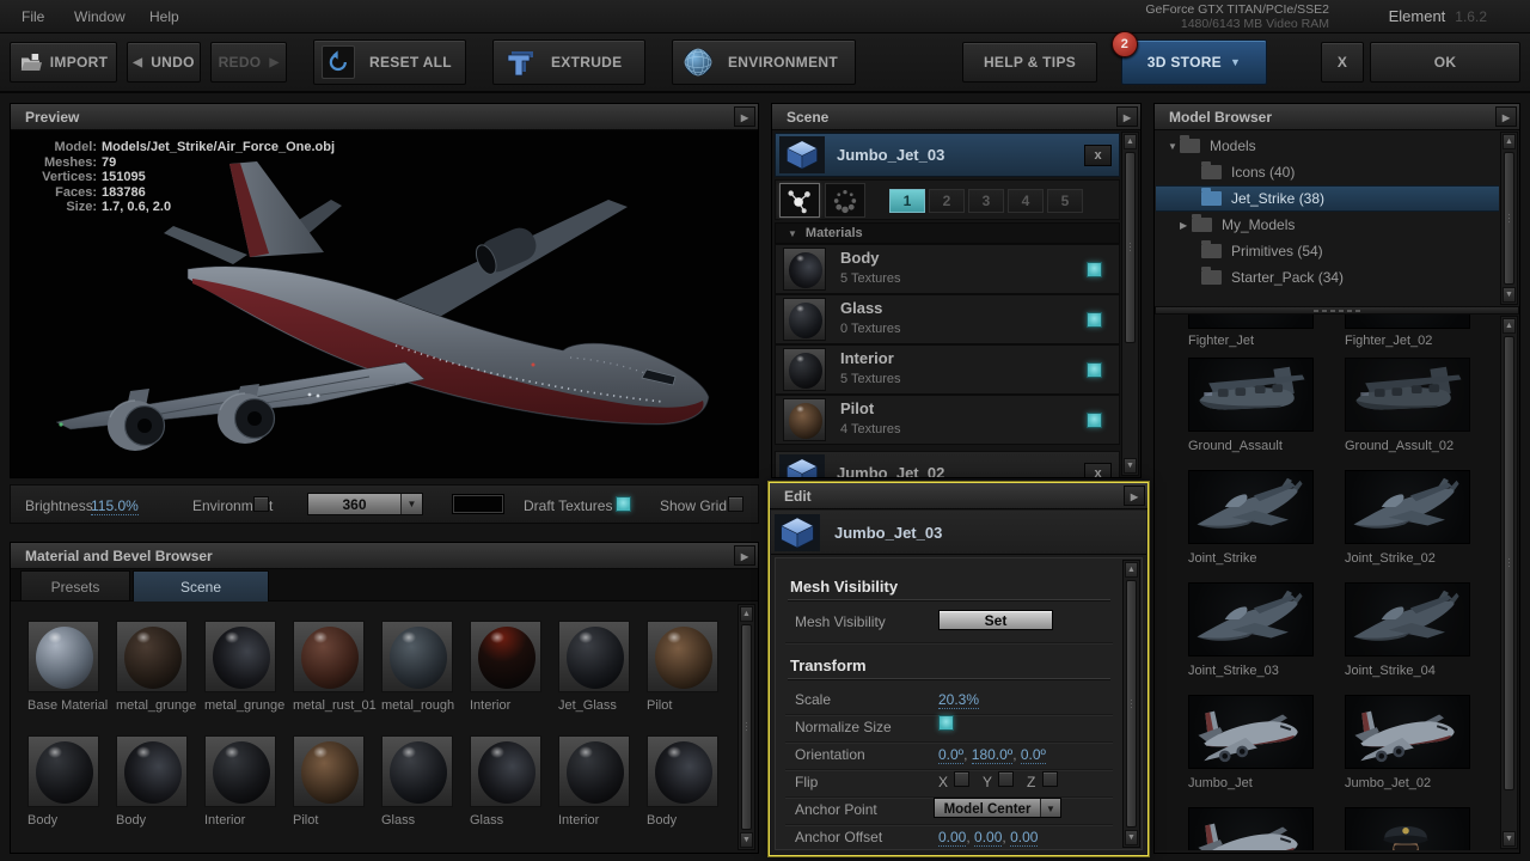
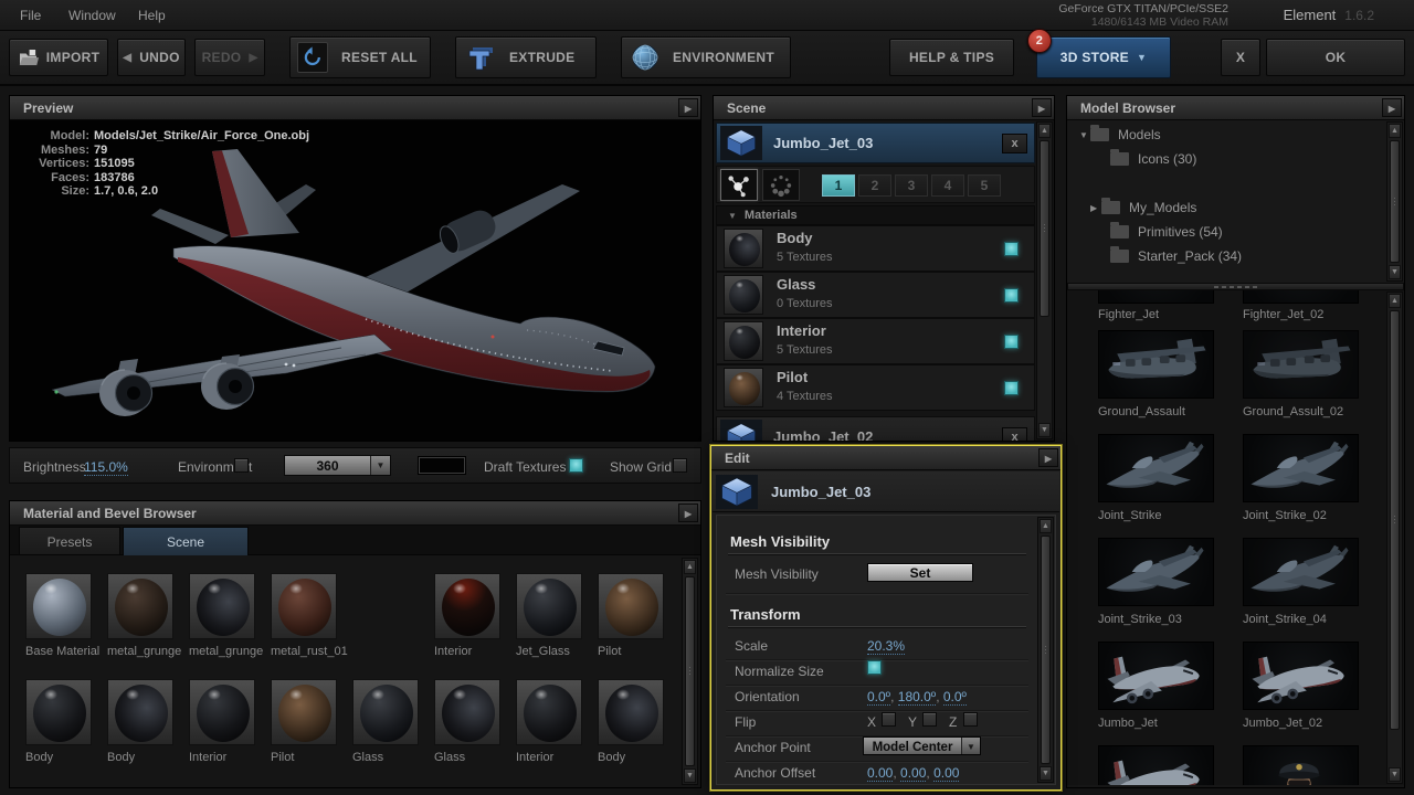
  File
  Window
  Help
  GeForce GTX TITAN/PCIe/SSE2
  1480/6143 MB Video RAM
  Element 1.6.2
  IMPORT
  ◀
  UNDO
  REDO
  ▶
  RESET ALL
  EXTRUDE
  ENVIRONMENT
  HELP & TIPS
  2
  3D STORE
  ▼
  X
  OK
  Preview
  ▶
  Model:
  Models/Jet_Strike/Air_Force_One.obj
  Meshes:
  79
  Vertices:
  151095
  Faces:
  183786
  Size:
  1.7, 0.6, 2.0
  Brightness
  115.0%
  Environmt
  360
  ▼
  Draft Textures
  Show Grid
  Material and Bevel Browser
  ▶
  Presets
  Scene
  Base Material
  metal_grunge
  metal_grunge
  metal_rust_01
- metal_rough
  Interior
  Jet_Glass
  Pilot
  Body
  Body
  Interior
  Pilot
  Glass
  Glass
  Interior
  Body
  Scene
  ▶
  Jumbo_Jet_03
  x
  1
  2
  3
  4
  5
  ▼ Materials
  Body
  5 Textures
  Glass
  0 Textures
  Interior
  5 Textures
  Pilot
  4 Textures
  Jumbo_Jet_02
  x
  Edit
  ▶
  Jumbo_Jet_03
  Mesh Visibility
  Mesh Visibility
  Set
  Transform
  Scale
  20.3%
  Normalize Size
  Orientation
  0.0º, 180.0º, 0.0º
  Flip
  X
  Y
  Z
  Anchor Point
  Model Center
  ▼
  Anchor Offset
  0.00, 0.00, 0.00
  Model Browser
  ▶
  ▼
  Models
- Icons (40)
+ Icons (30)
- Jet_Strike (38)
  ▶
  My_Models
  Primitives (54)
  Starter_Pack (34)
  Fighter_Jet
  Fighter_Jet_02
  Ground_Assault
  Ground_Assult_02
  Joint_Strike
  Joint_Strike_02
  Joint_Strike_03
  Joint_Strike_04
  Jumbo_Jet
  Jumbo_Jet_02
